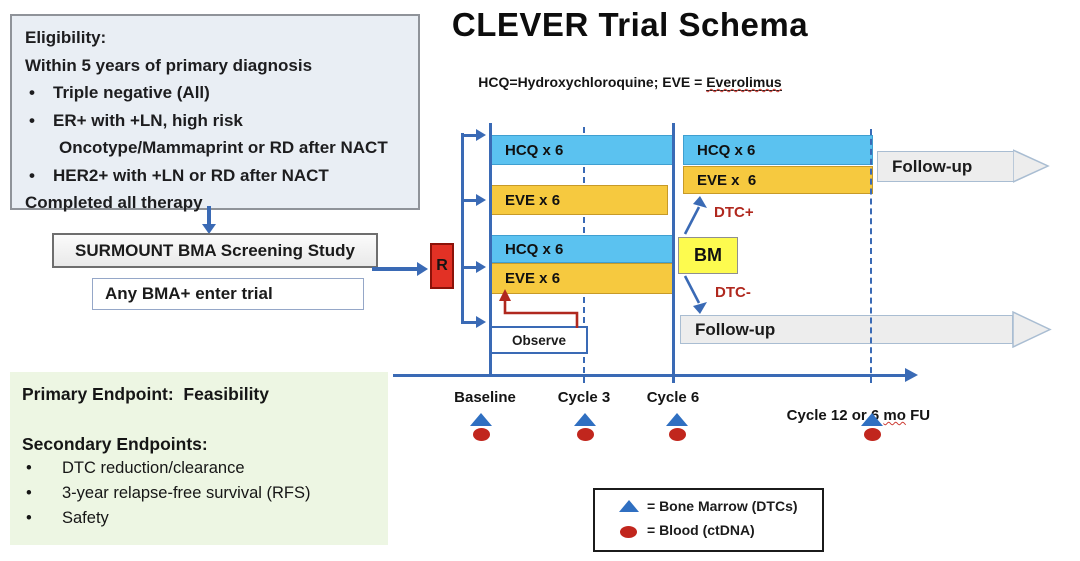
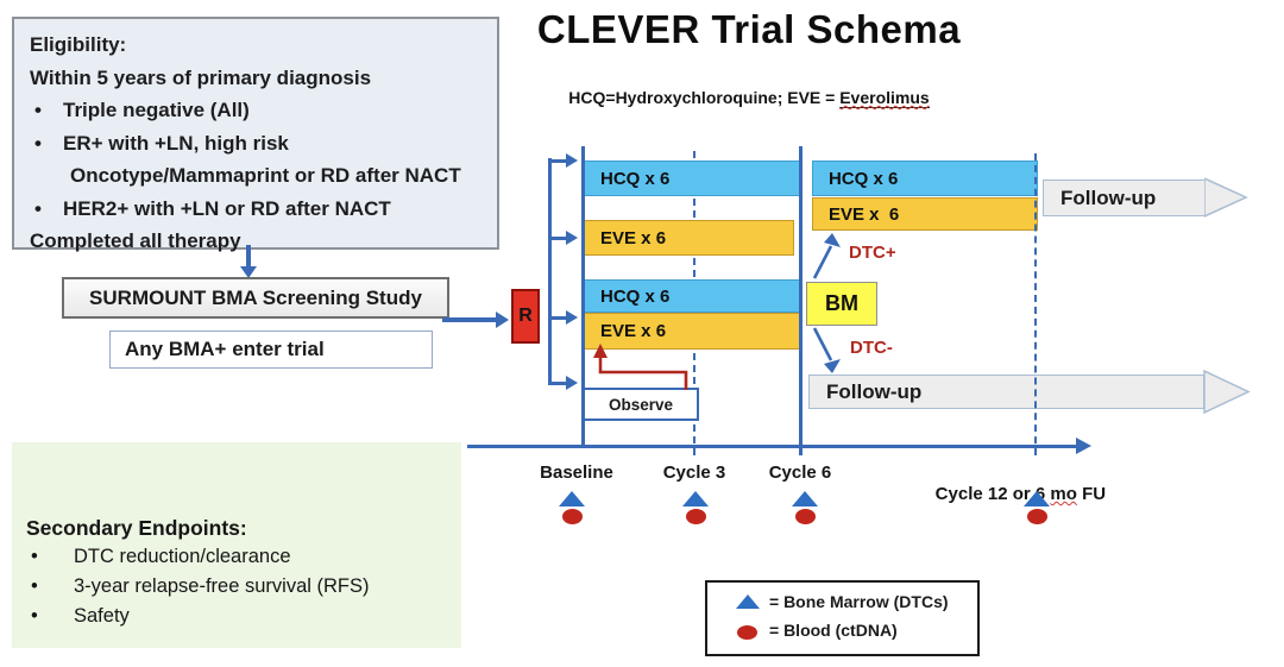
  CLEVER Trial Schema
  HCQ=Hydroxychloroquine; EVE = Everolimus
  Eligibility:
  Within 5 years of primary diagnosis
  •
  Triple negative (All)
  •
  ER+ with +LN, high risk
  Oncotype/Mammaprint or RD after NACT
  •
  HER2+ with +LN or RD after NACT
  Completed all therapy
  SURMOUNT BMA Screening Study
  Any BMA+ enter trial
  R
  HCQ x 6
  EVE x 6
  HCQ x 6
  EVE x 6
  Observe
  HCQ x 6
  EVE x 6
  Follow-up
  BM
  DTC+
  DTC-
  Follow-up
  Baseline
  Cycle 3
  Cycle 6
  Cycle 12 or 6 mo FU
- Primary Endpoint: Feasibility
  Secondary Endpoints:
  • DTC reduction/clearance
  • 3-year relapse-free survival (RFS)
  • Safety
  = Bone Marrow (DTCs)
  = Blood (ctDNA)
